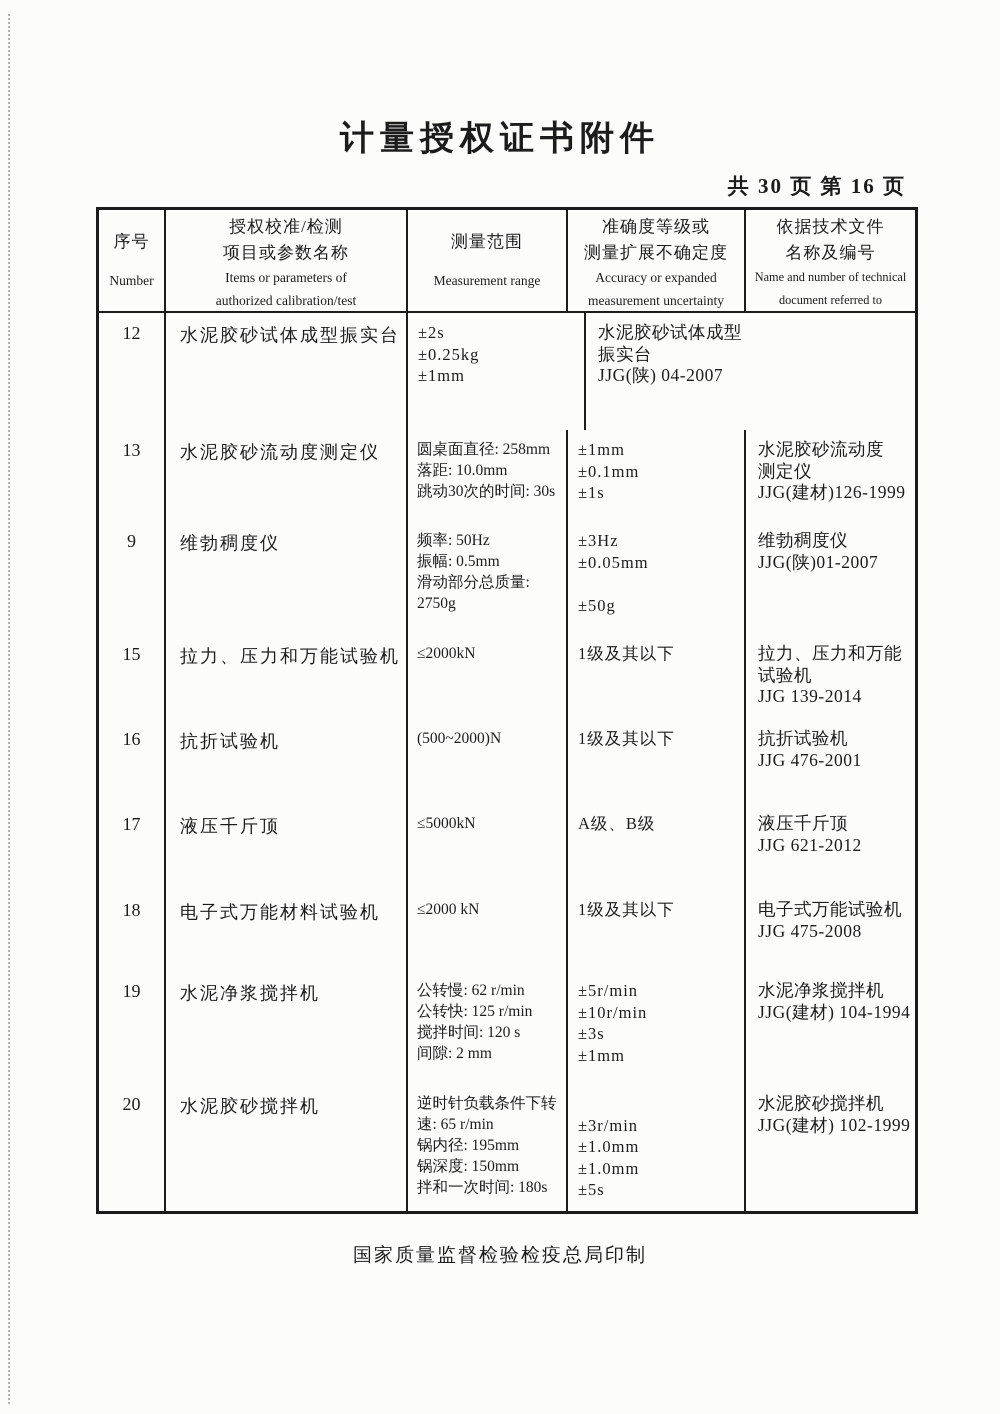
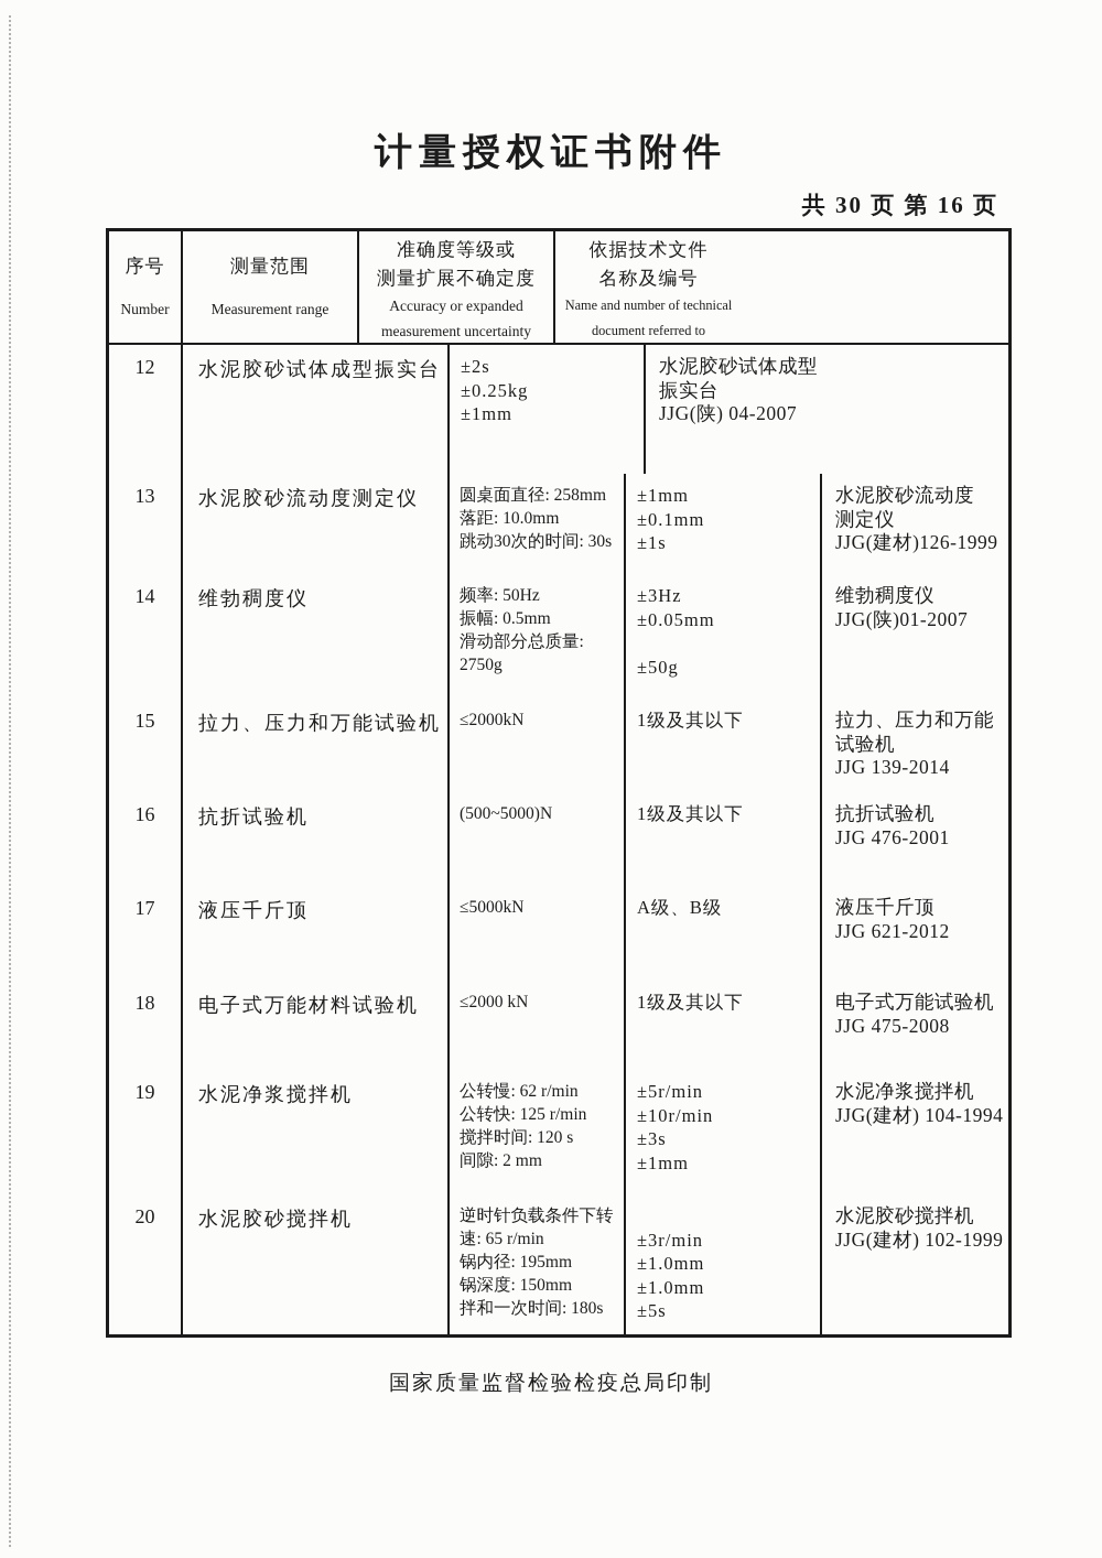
  计量授权证书附件
  共 30 页 第 16 页
  序号
  Number
- 授权校准/检测
- 项目或参数名称
- Items or parameters of
- authorized calibration/test
  测量范围
  Measurement range
  准确度等级或
  测量扩展不确定度
  Accuracy or expanded
  measurement uncertainty
  依据技术文件
  名称及编号
  Name and number of technical
  document referred to
  12
  水泥胶砂试体成型振实台
  ±2s
  ±0.25kg
  ±1mm
  水泥胶砂试体成型
  振实台
  JJG(陕) 04-2007
  13
  水泥胶砂流动度测定仪
  圆桌面直径: 258mm
  落距: 10.0mm
  跳动30次的时间: 30s
  ±1mm
  ±0.1mm
  ±1s
  水泥胶砂流动度
  测定仪
  JJG(建材)126-1999
- 9
+ 14
  维勃稠度仪
  频率: 50Hz
  振幅: 0.5mm
  滑动部分总质量:
  2750g
  ±3Hz
  ±0.05mm
  ±50g
  维勃稠度仪
  JJG(陕)01-2007
  15
  拉力、压力和万能试验机
  ≤2000kN
  1级及其以下
  拉力、压力和万能
  试验机
  JJG 139-2014
  16
  抗折试验机
- (500~2000)N
+ (500~5000)N
  1级及其以下
  抗折试验机
  JJG 476-2001
  17
  液压千斤顶
  ≤5000kN
  A级、B级
  液压千斤顶
  JJG 621-2012
  18
  电子式万能材料试验机
  ≤2000 kN
  1级及其以下
  电子式万能试验机
  JJG 475-2008
  19
  水泥净浆搅拌机
  公转慢: 62 r/min
  公转快: 125 r/min
  搅拌时间: 120 s
  间隙: 2 mm
  ±5r/min
  ±10r/min
  ±3s
  ±1mm
  水泥净浆搅拌机
  JJG(建材) 104-1994
  20
  水泥胶砂搅拌机
  逆时针负载条件下转
  速: 65 r/min
  锅内径: 195mm
  锅深度: 150mm
  拌和一次时间: 180s
  ±3r/min
  ±1.0mm
  ±1.0mm
  ±5s
  水泥胶砂搅拌机
  JJG(建材) 102-1999
  国家质量监督检验检疫总局印制
